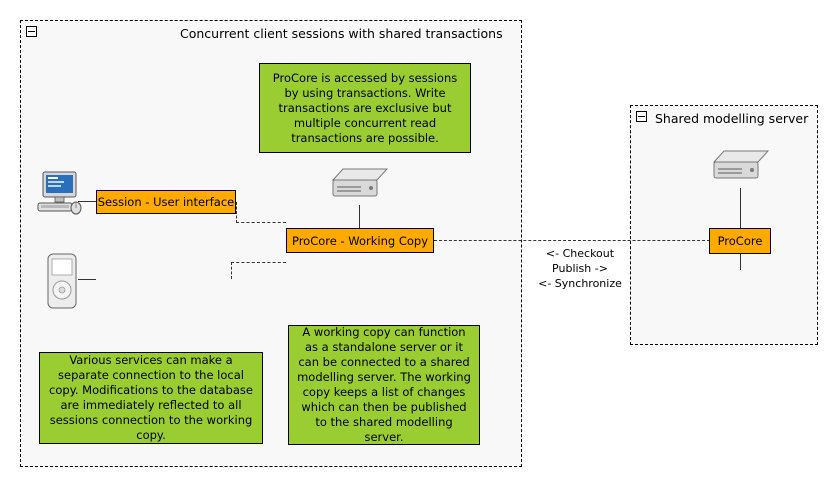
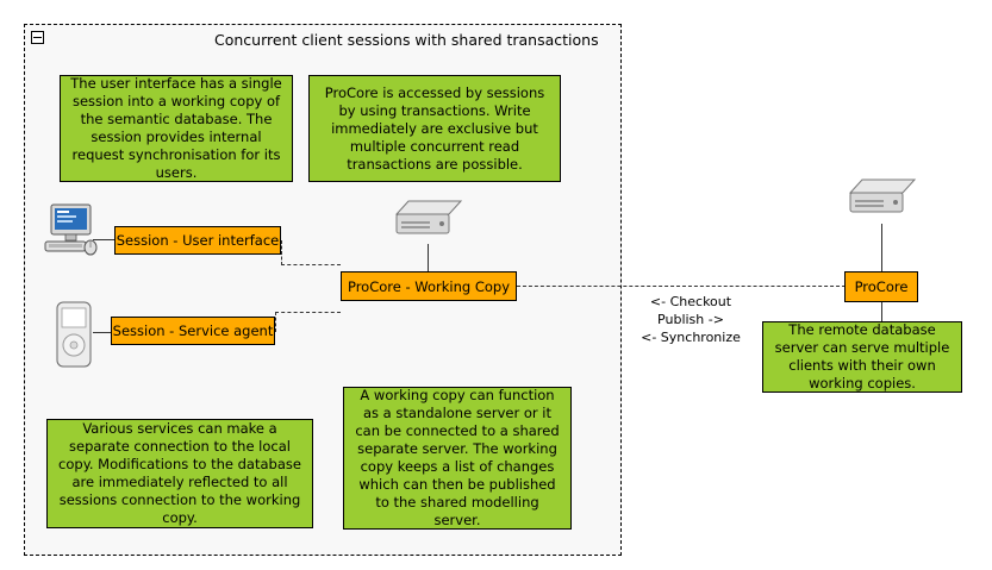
  Concurrent client sessions with shared transactions
- Shared modelling server
  <- Checkout
  Publish ->
  <- Synchronize
+ The user interface has a single session into a working copy of the semantic database. The session provides internal request synchronisation for its users.
- ProCore is accessed by sessions by using transactions. Write transactions are exclusive but multiple concurrent read transactions are possible.
+ ProCore is accessed by sessions by using transactions. Write immediately are exclusive but multiple concurrent read transactions are possible.
  Various services can make a separate connection to the local copy. Modifications to the database are immediately reflected to all sessions connection to the working copy.
- A working copy can function as a standalone server or it can be connected to a shared modelling server. The working copy keeps a list of changes which can then be published to the shared modelling server.
+ A working copy can function as a standalone server or it can be connected to a shared separate server. The working copy keeps a list of changes which can then be published to the shared modelling server.
+ The remote database server can serve multiple clients with their own working copies.
  Session - User interface
+ Session - Service agent
  ProCore - Working Copy
  ProCore
